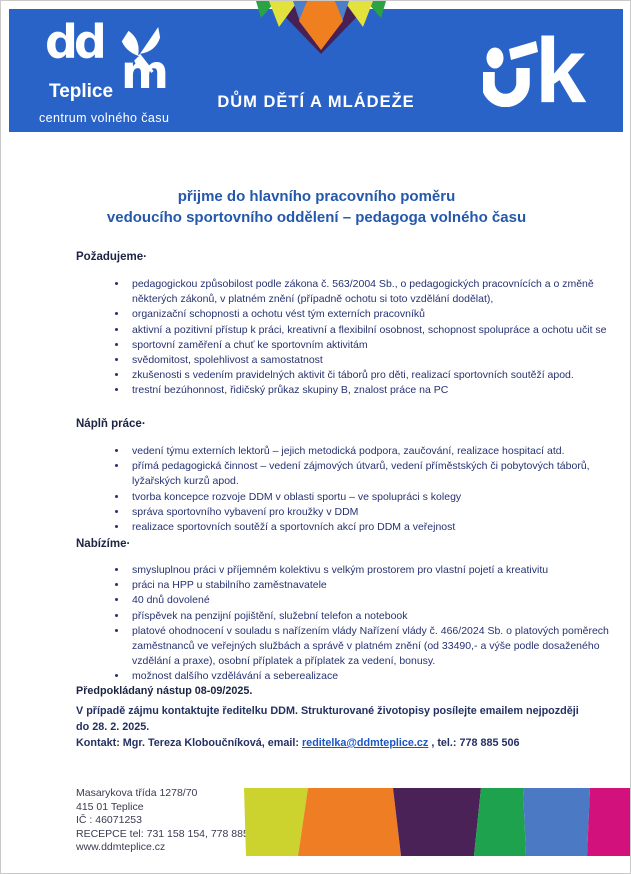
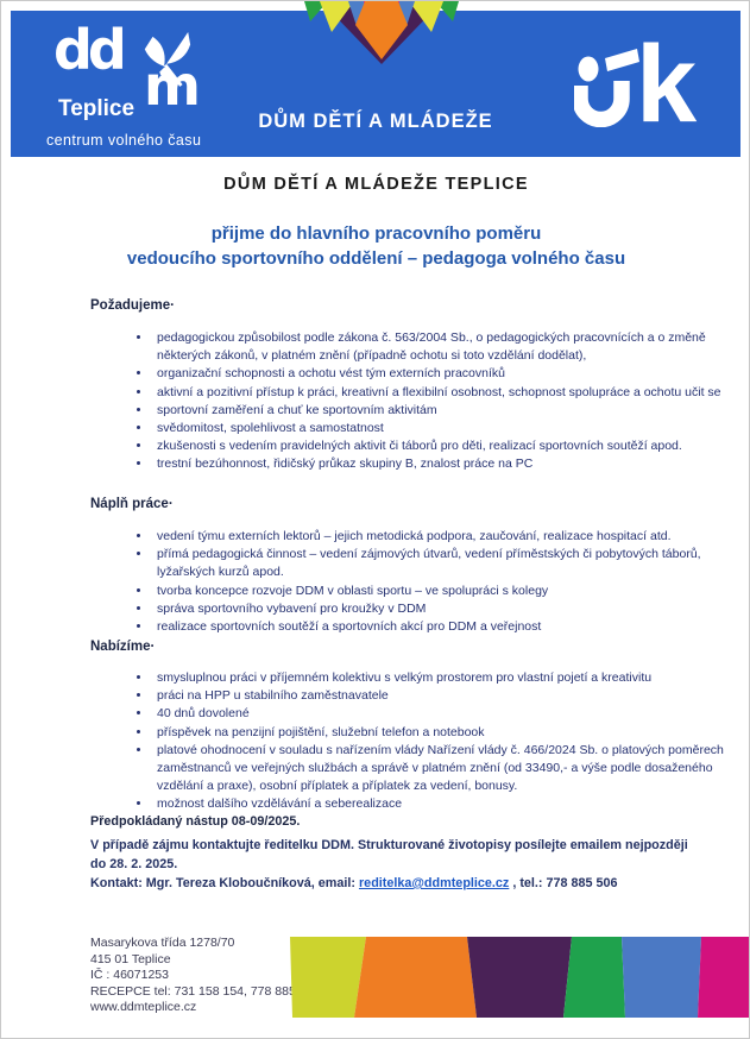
  dd
  m
  Teplice
  centrum volného času
  DŮM DĚTÍ A MLÁDEŽE
  k
+ DŮM DĚTÍ A MLÁDEŽE TEPLICE
  přijme do hlavního pracovního poměru
  vedoucího sportovního oddělení – pedagoga volného času
  Požadujeme·
  pedagogickou způsobilost podle zákona č. 563/2004 Sb., o pedagogických pracovnících a o změně některých zákonů, v platném znění (případně ochotu si toto vzdělání dodělat),
  organizační schopnosti a ochotu vést tým externích pracovníků
  aktivní a pozitivní přístup k práci, kreativní a flexibilní osobnost, schopnost spolupráce a ochotu učit se
  sportovní zaměření a chuť ke sportovním aktivitám
  svědomitost, spolehlivost a samostatnost
  zkušenosti s vedením pravidelných aktivit či táborů pro děti, realizací sportovních soutěží apod.
  trestní bezúhonnost, řidičský průkaz skupiny B, znalost práce na PC
  Náplň práce·
  vedení týmu externích lektorů – jejich metodická podpora, zaučování, realizace hospitací atd.
  přímá pedagogická činnost – vedení zájmových útvarů, vedení příměstských či pobytových táborů, lyžařských kurzů apod.
  tvorba koncepce rozvoje DDM v oblasti sportu – ve spolupráci s kolegy
  správa sportovního vybavení pro kroužky v DDM
  realizace sportovních soutěží a sportovních akcí pro DDM a veřejnost
  Nabízíme·
  smysluplnou práci v příjemném kolektivu s velkým prostorem pro vlastní pojetí a kreativitu
  práci na HPP u stabilního zaměstnavatele
  40 dnů dovolené
  příspěvek na penzijní pojištění, služební telefon a notebook
  platové ohodnocení v souladu s nařízením vlády Nařízení vlády č. 466/2024 Sb. o platových poměrech zaměstnanců ve veřejných službách a správě v platném znění (od 33490,- a výše podle dosaženého vzdělání a praxe), osobní příplatek a příplatek za vedení, bonusy.
  možnost dalšího vzdělávání a seberealizace
  Předpokládaný nástup 08-09/2025.
  V případě zájmu kontaktujte ředitelku DDM. Strukturované životopisy posílejte emailem nejpozději do 28. 2. 2025.
  Kontakt: Mgr. Tereza Kloboučníková, email: reditelka@ddmteplice.cz , tel.: 778 885 506
  Masarykova třída 1278/70
  415 01 Teplice
  IČ : 46071253
  RECEPCE tel: 731 158 154, 778 88
  www.ddmteplice.cz
